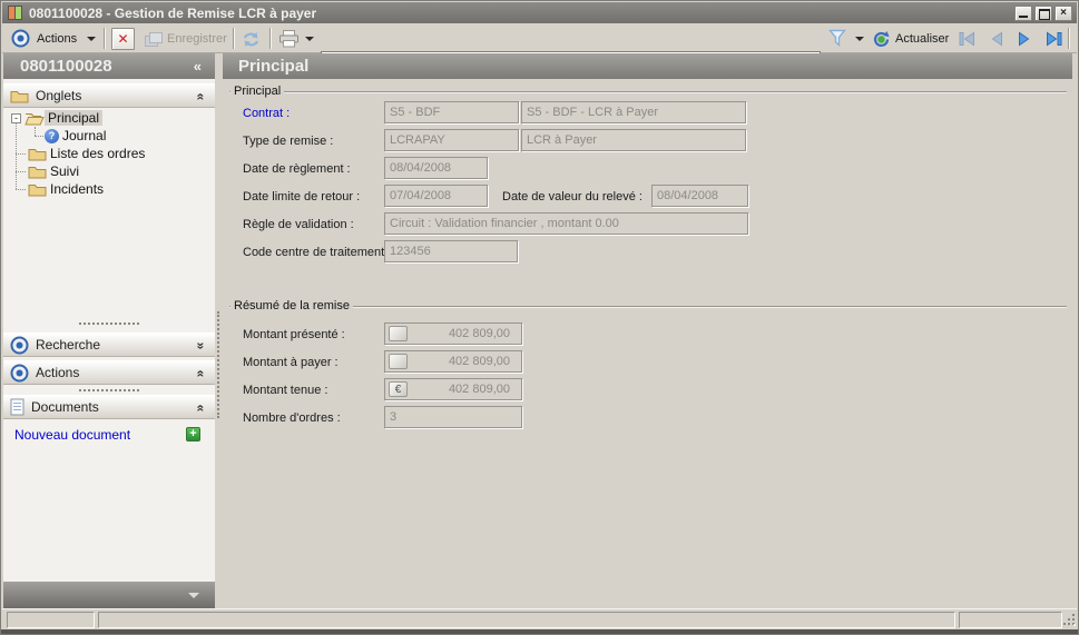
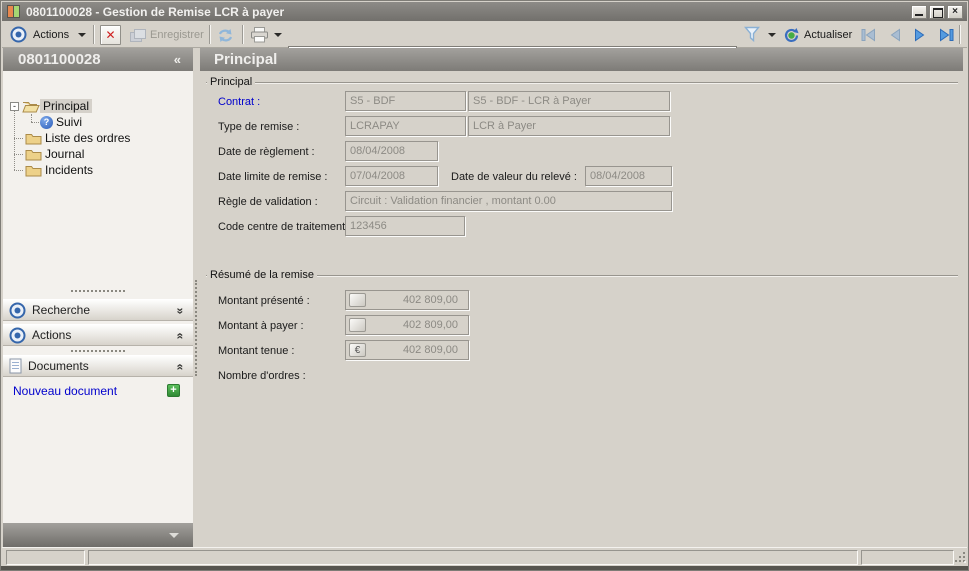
  0801100028 - Gestion de Remise LCR à payer
  ×
  Actions
  ✕
  Enregistrer
  Actualiser
  0801100028
  «
  Principal
- Onglets
  -
  Principal
  ?
- Journal
+ Suivi
  Liste des ordres
- Suivi
+ Journal
  Incidents
  Recherche
  Actions
  Documents
  Nouveau document
  +
  Principal
  Contrat :
  S5 - BDF
  S5 - BDF - LCR à Payer
  Type de remise :
  LCRAPAY
  LCR à Payer
  Date de règlement :
  08/04/2008
- Date limite de retour :
+ Date limite de remise :
  07/04/2008
  Date de valeur du relevé :
  08/04/2008
  Règle de validation :
  Circuit : Validation financier , montant 0.00
  Code centre de traitement
  123456
  Résumé de la remise
  Montant présenté :
  402 809,00
  Montant à payer :
  402 809,00
  Montant tenue :
  €
  402 809,00
  Nombre d'ordres :
- 3
